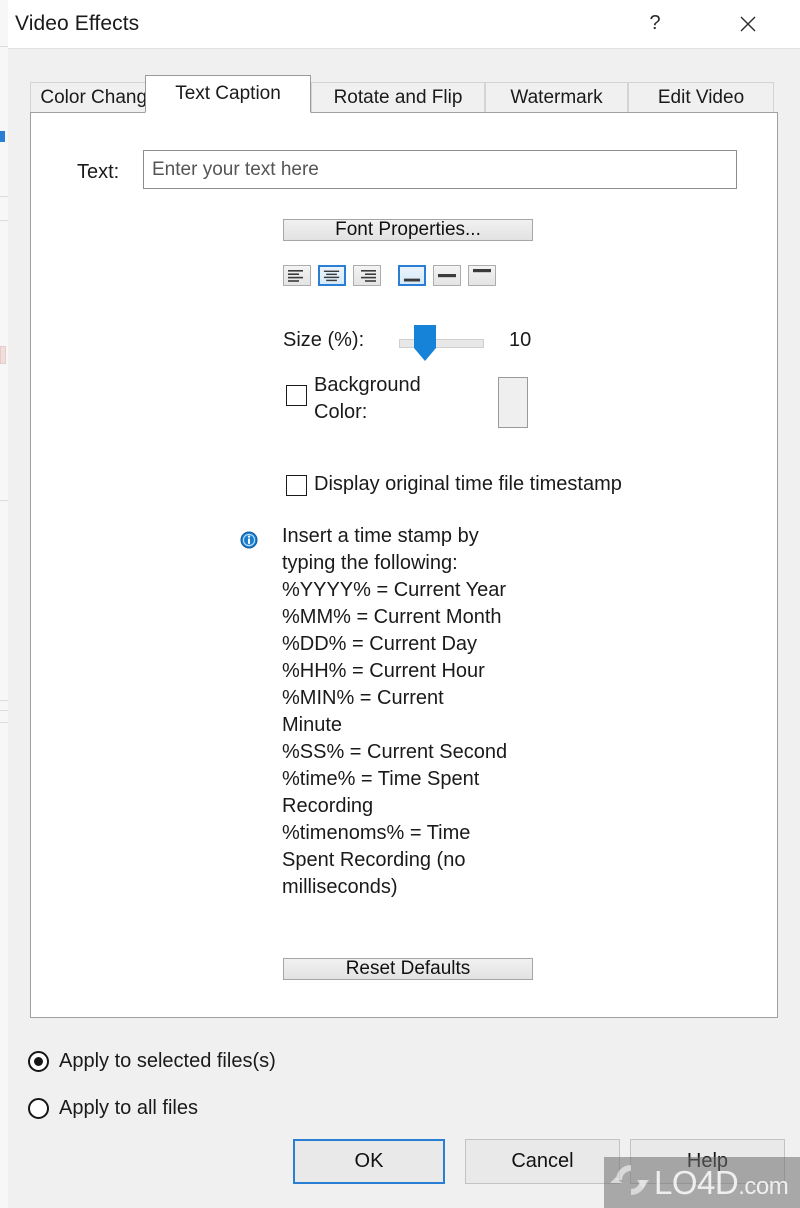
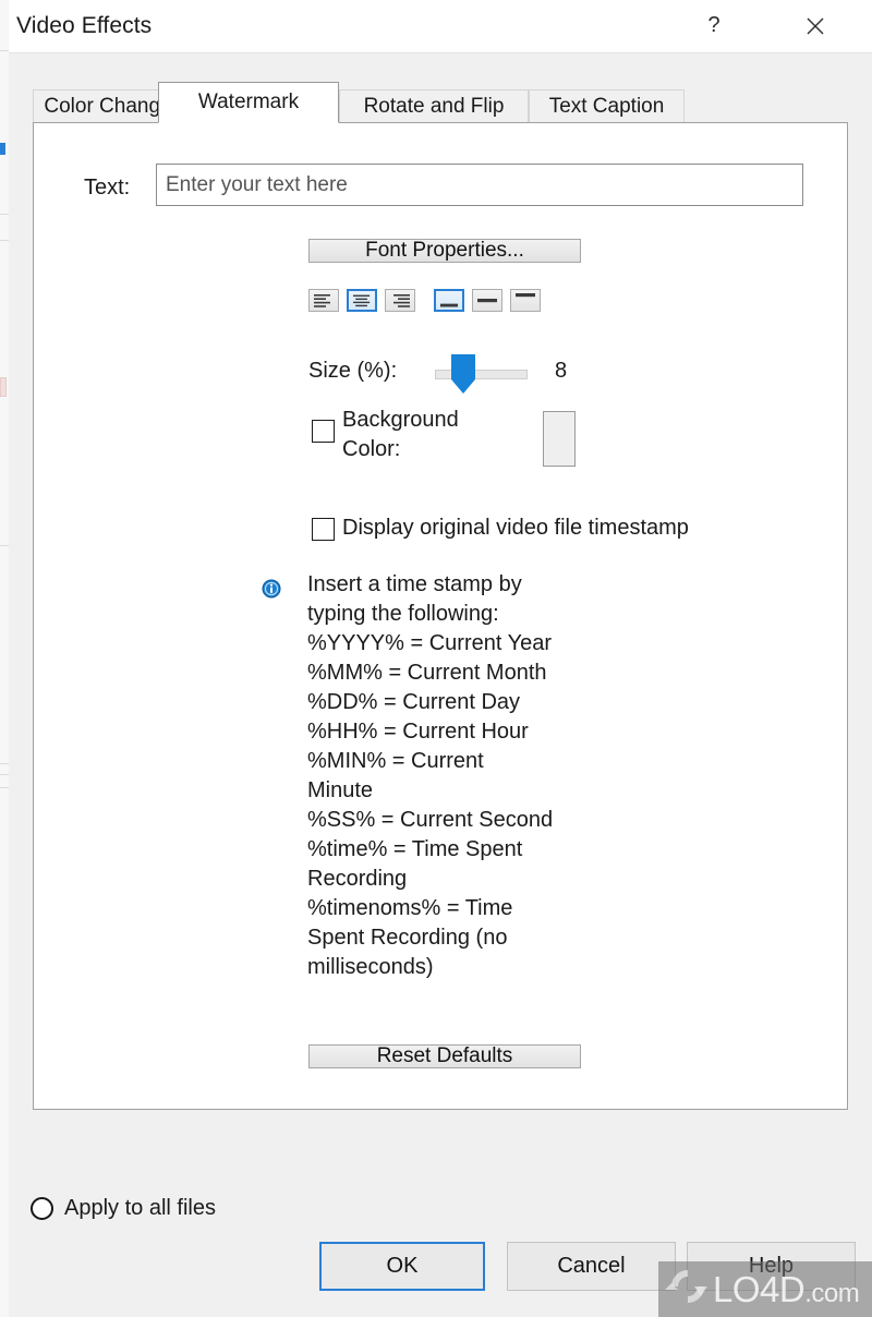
  Video Effects
  ?
  Color Chang
- Text Caption
+ Watermark
  Rotate and Flip
- Watermark
+ Text Caption
- Edit Video
  Text:
  Enter your text here
  Font Properties...
  Size (%):
- 10
+ 8
  Background
  Color:
- Display original time file timestamp
+ Display original video file timestamp
  Insert a time stamp by
  typing the following:
  %YYYY% = Current Year
  %MM% = Current Month
  %DD% = Current Day
  %HH% = Current Hour
  %MIN% = Current
  Minute
  %SS% = Current Second
  %time% = Time Spent
  Recording
  %timenoms% = Time
  Spent Recording (no
  milliseconds)
  Reset Defaults
- Apply to selected files(s)
  Apply to all files
  OK
  Cancel
  Help
  LO4D.com
